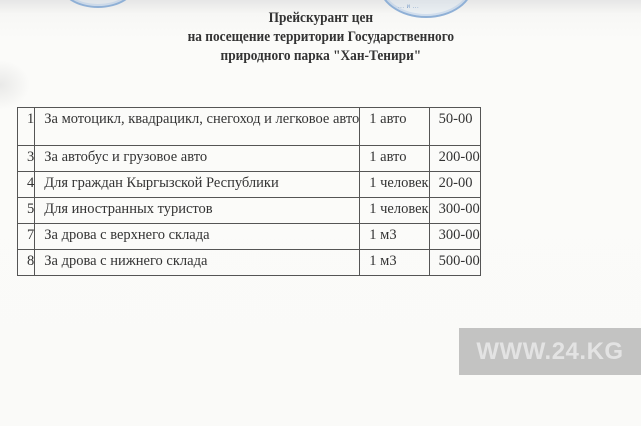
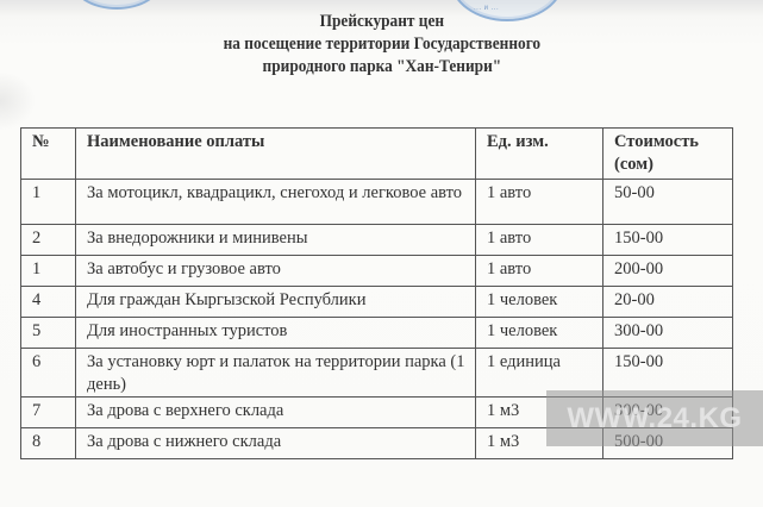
  Прейскурант цен
  на посещение территории Государственного
  природного парка "Хан-Тенири"
+ №	Наименование оплаты	Ед. изм.	Стоимость (сом)
  1	За мотоцикл, квадрацикл, снегоход и легковое авто	1 авто	50-00
+ 2	За внедорожники и минивены	1 авто	150-00
- 3	За автобус и грузовое авто	1 авто	200-00
+ 1	За автобус и грузовое авто	1 авто	200-00
  4	Для граждан Кыргызской Республики	1 человек	20-00
  5	Для иностранных туристов	1 человек	300-00
+ 6	За установку юрт и палаток на территории парка (1 день)	1 единица	150-00
  7	За дрова с верхнего склада	1 м3	300-00
  8	За дрова с нижнего склада	1 м3	500-00
  WWW.24.KG
